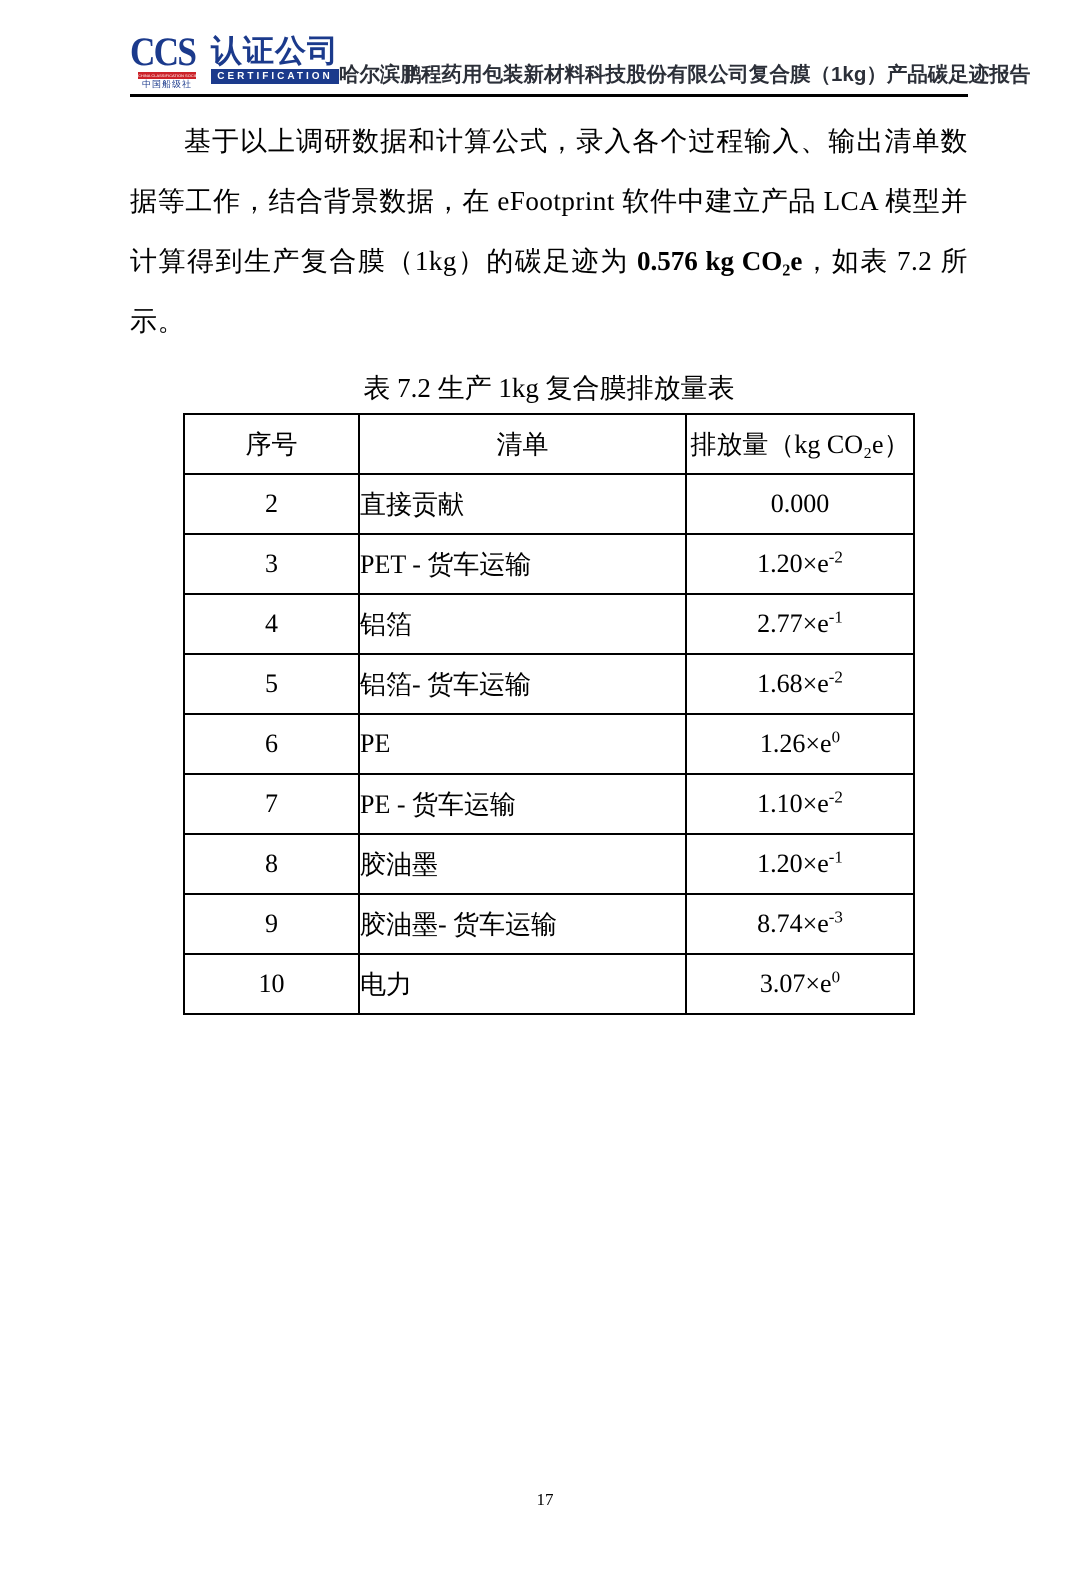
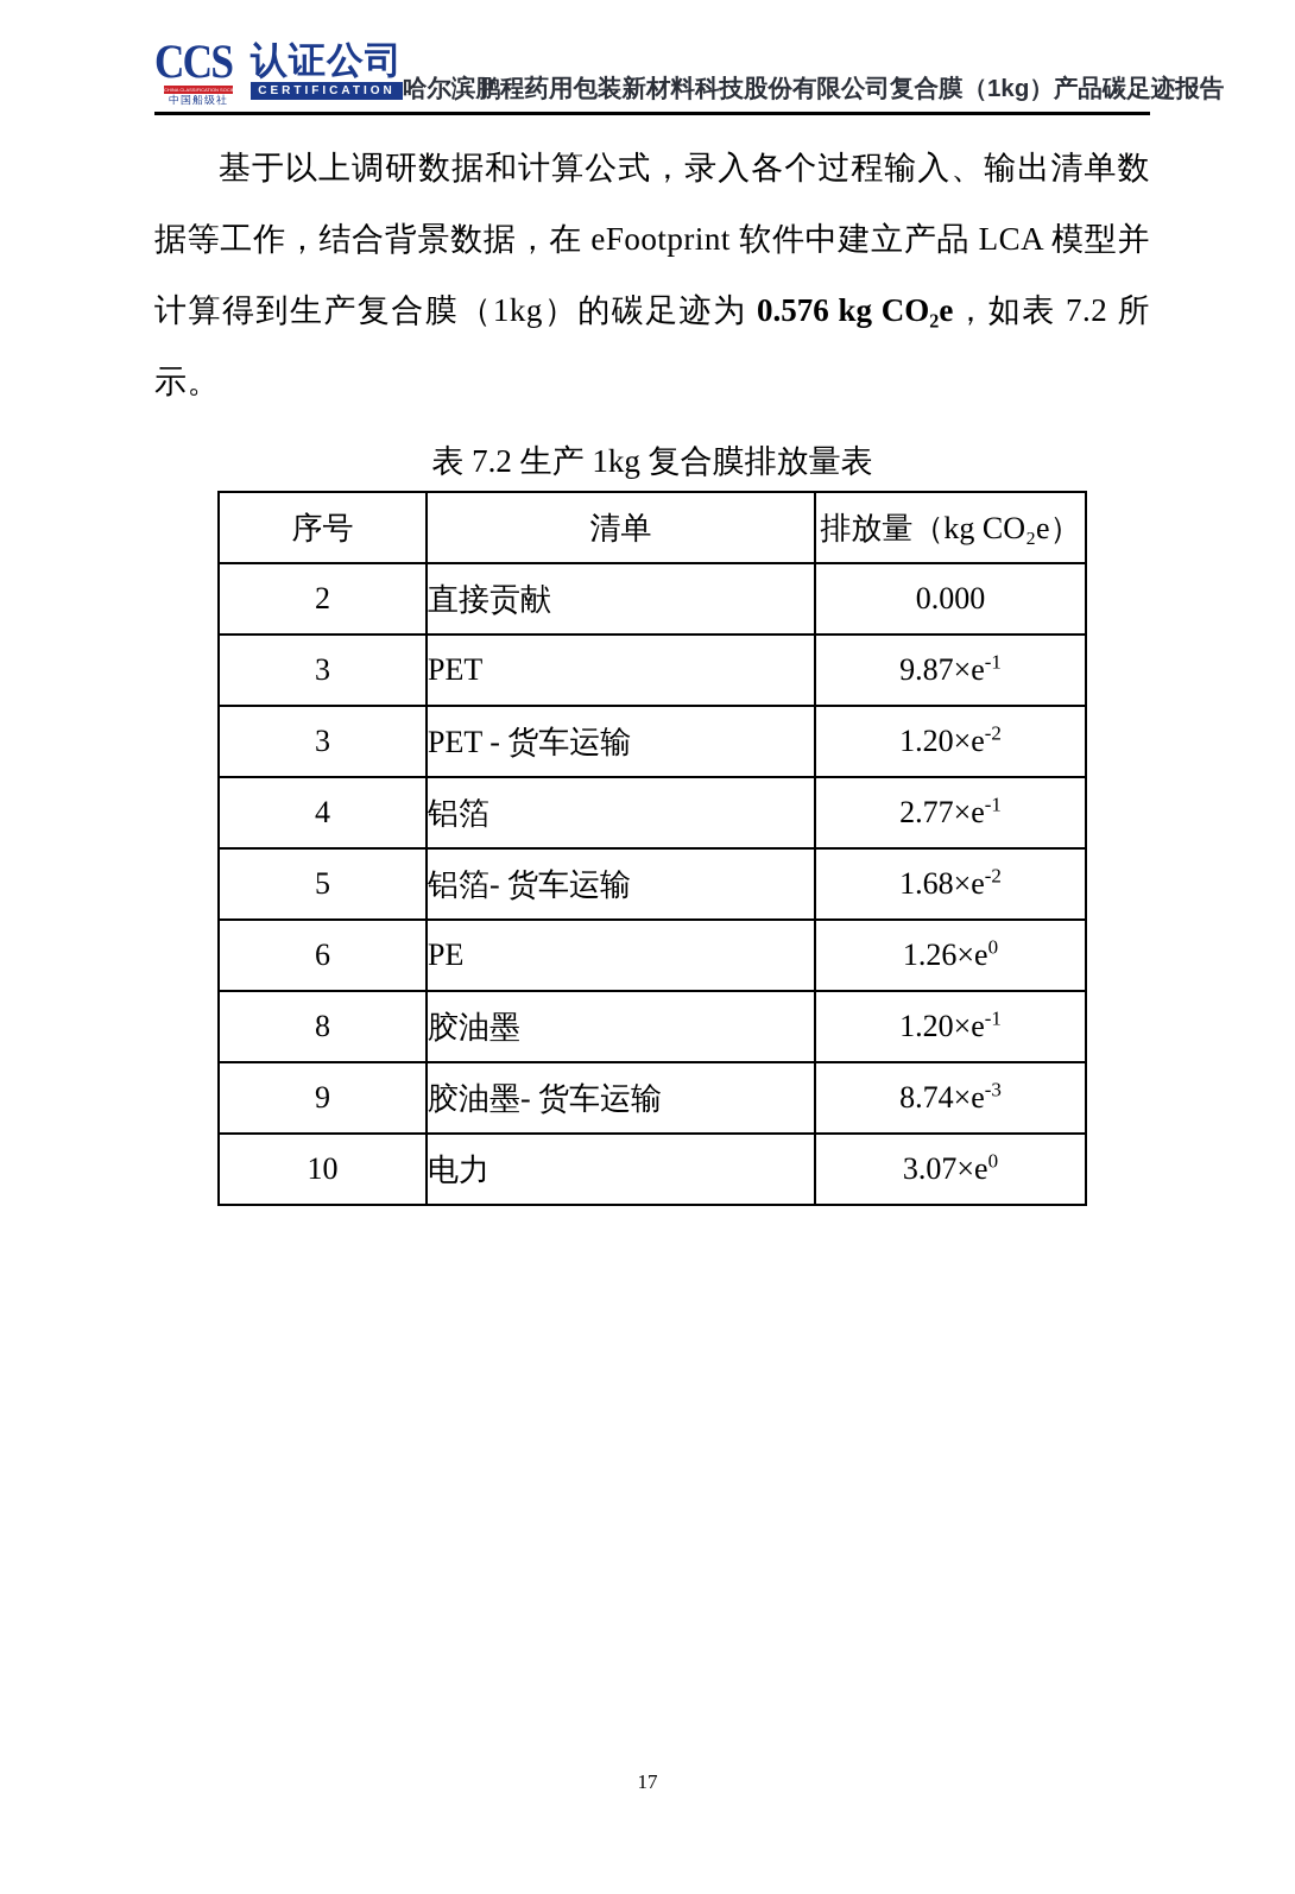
  CCS
  中国船级社
  认证公司
  CERTIFICATION
  哈尔滨鹏程药用包装新材料科技股份有限公司复合膜（1kg）产品碳足迹报告
  基于以上调研数据和计算公式，录入各个过程输入、输出清单数据等工作，结合背景数据，在 eFootprint 软件中建立产品 LCA 模型并计算得到生产复合膜（1kg）的碳足迹为 0.576 kg CO₂e，如表 7.2 所示。
  表 7.2 生产 1kg 复合膜排放量表
  序号	清单	排放量（kg CO₂e）
  2	直接贡献	0.000
+ 3	PET	9.87×e-1
  3	PET - 货车运输	1.20×e-2
  4	铝箔	2.77×e-1
  5	铝箔- 货车运输	1.68×e-2
  6	PE	1.26×e0
- 7	PE - 货车运输	1.10×e-2
  8	胶油墨	1.20×e-1
  9	胶油墨- 货车运输	8.74×e-3
  10	电力	3.07×e0
  17
